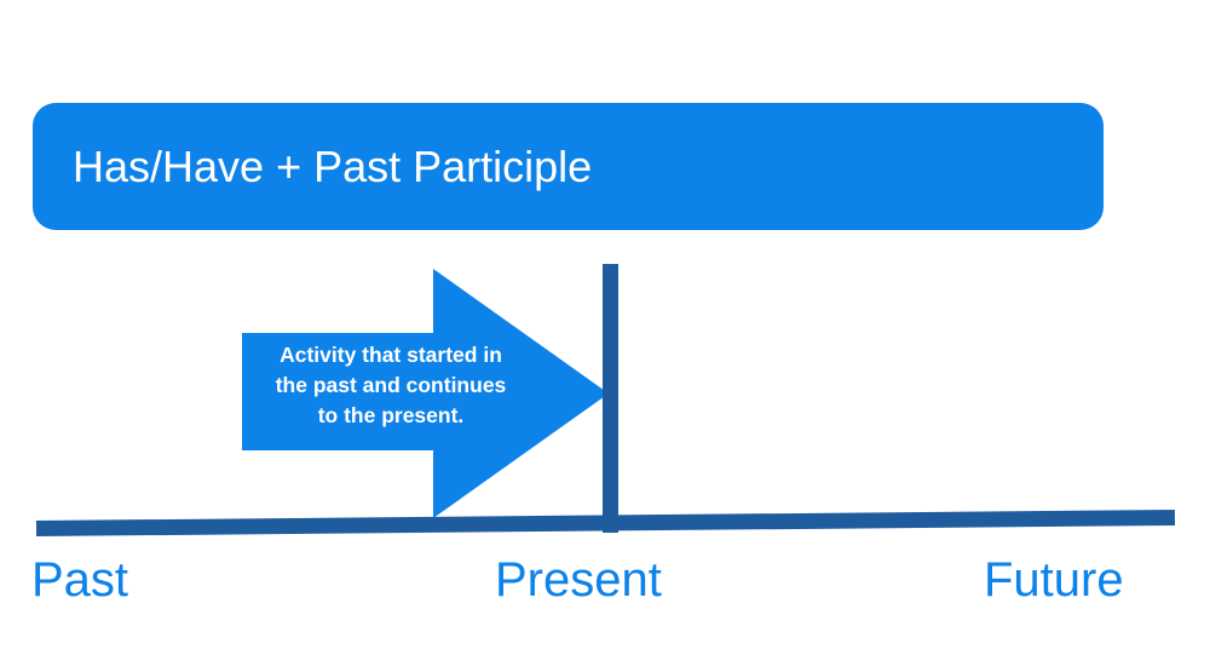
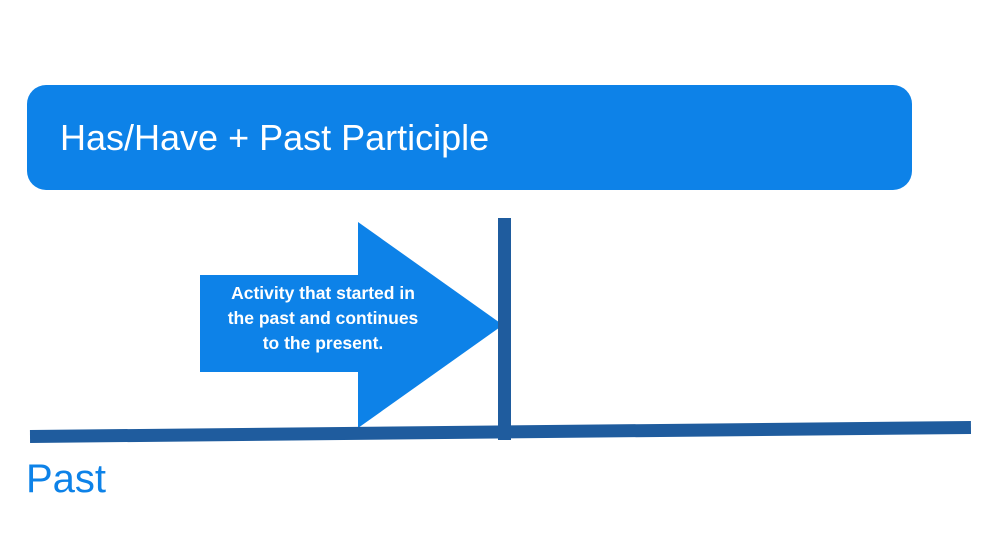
  Has/Have + Past Participle
  Activity that started in
  the past and continues
  to the present.
  Past
- Present
- Future
